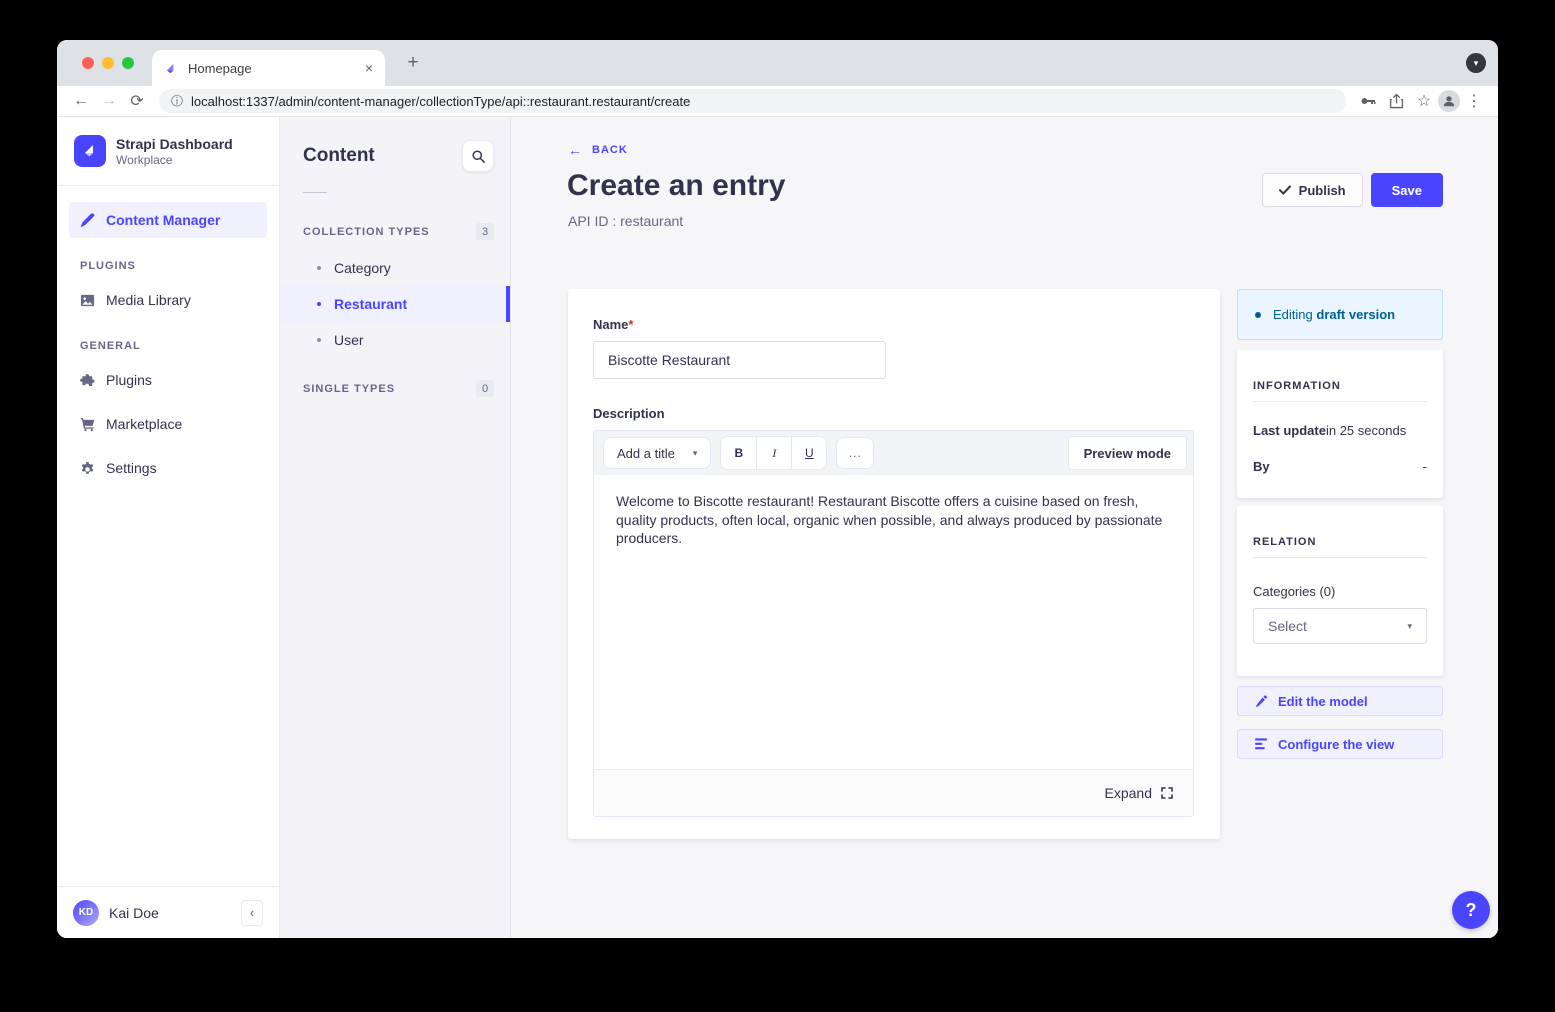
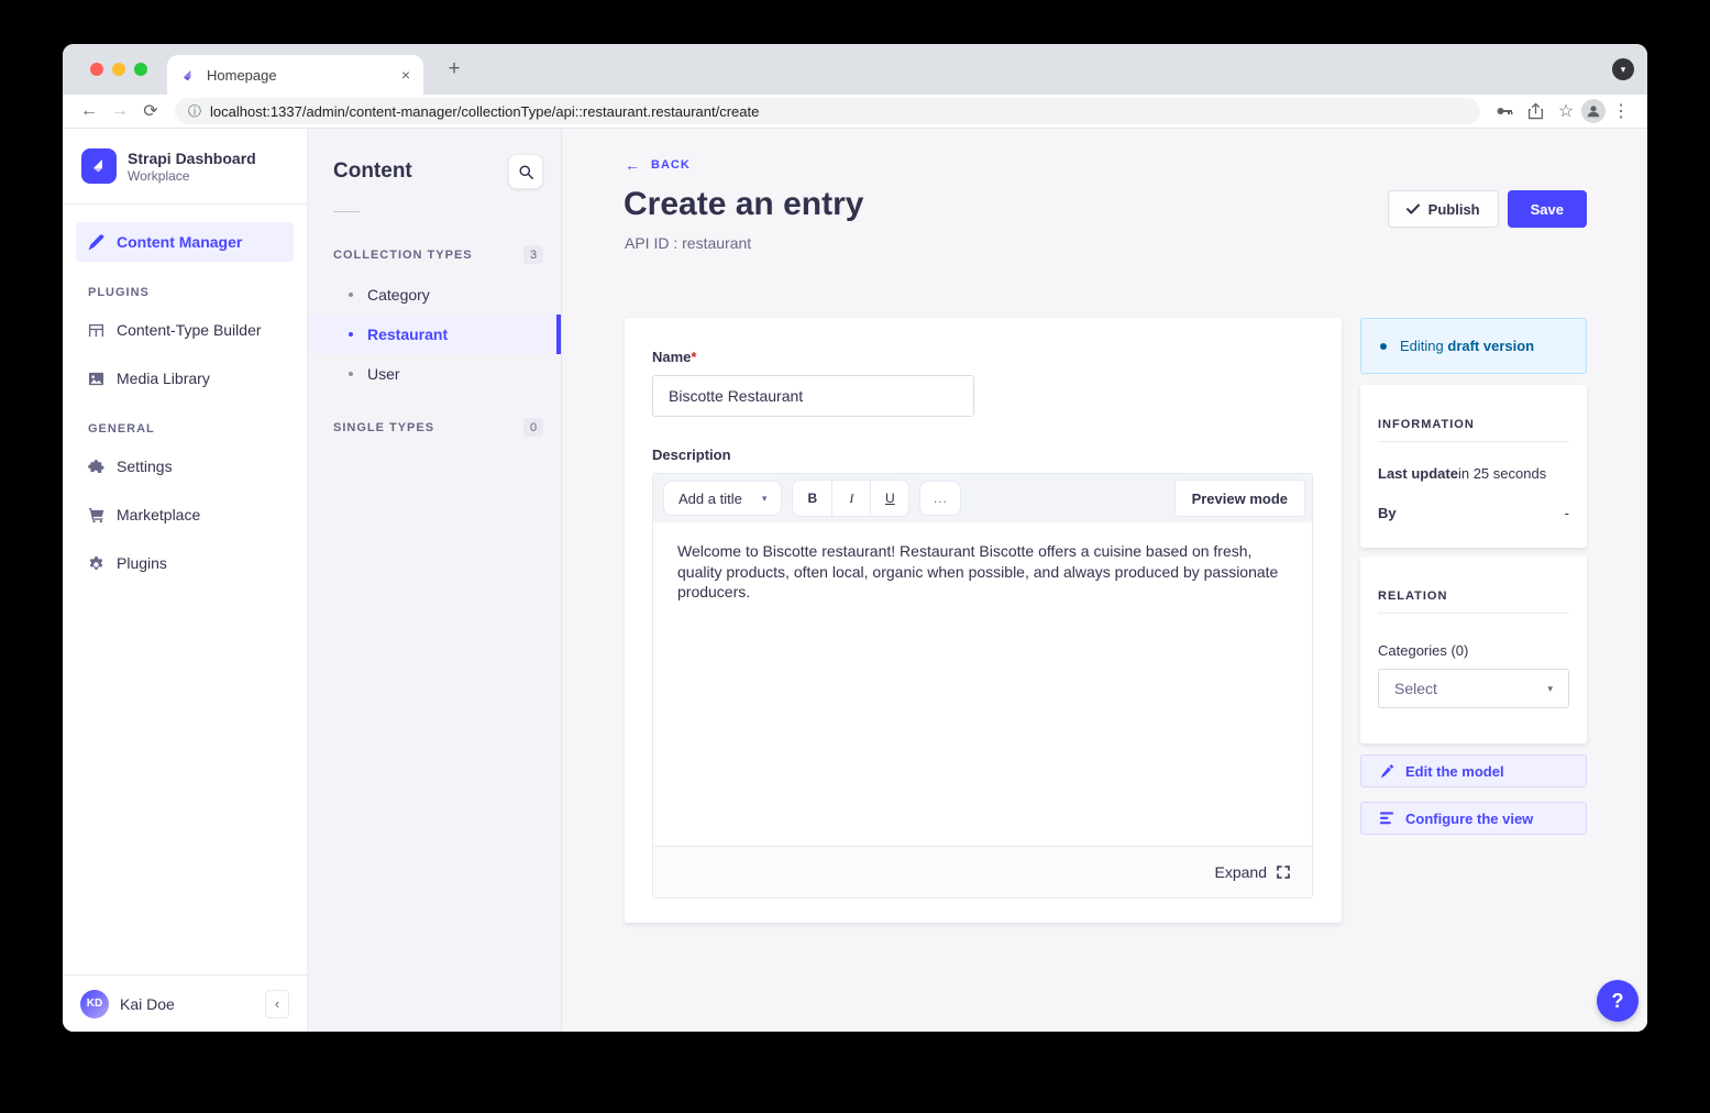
  Homepage
  ×
  +
  ▾
  ←
  →
  ⟳
  ⓘ
  localhost:1337/admin/content-manager/collectionType/api::restaurant.restaurant/create
  ☆
  ⋮
  Strapi Dashboard
  Workplace
  Content Manager
  PLUGINS
+ Content-Type Builder
  Media Library
  GENERAL
- Plugins
+ Settings
  Marketplace
- Settings
+ Plugins
  KD
  Kai Doe
  ‹
  Content
  COLLECTION TYPES
  3
  Category
  Restaurant
  User
  SINGLE TYPES
  0
  ←
  BACK
  Create an entry
  API ID : restaurant
  Publish
  Save
  Name*
  Biscotte Restaurant
  Description
  Add a title
  ▾
  B
  I
  U
  ...
  Preview mode
  Welcome to Biscotte restaurant! Restaurant Biscotte offers a cuisine based on fresh, quality products, often local, organic when possible, and always produced by passionate producers.
  Expand
  Editing draft version
  INFORMATION
  Last update
  in 25 seconds
  By
  -
  RELATION
  Categories (0)
  Select
  ▾
  Edit the model
  Configure the view
  ?
